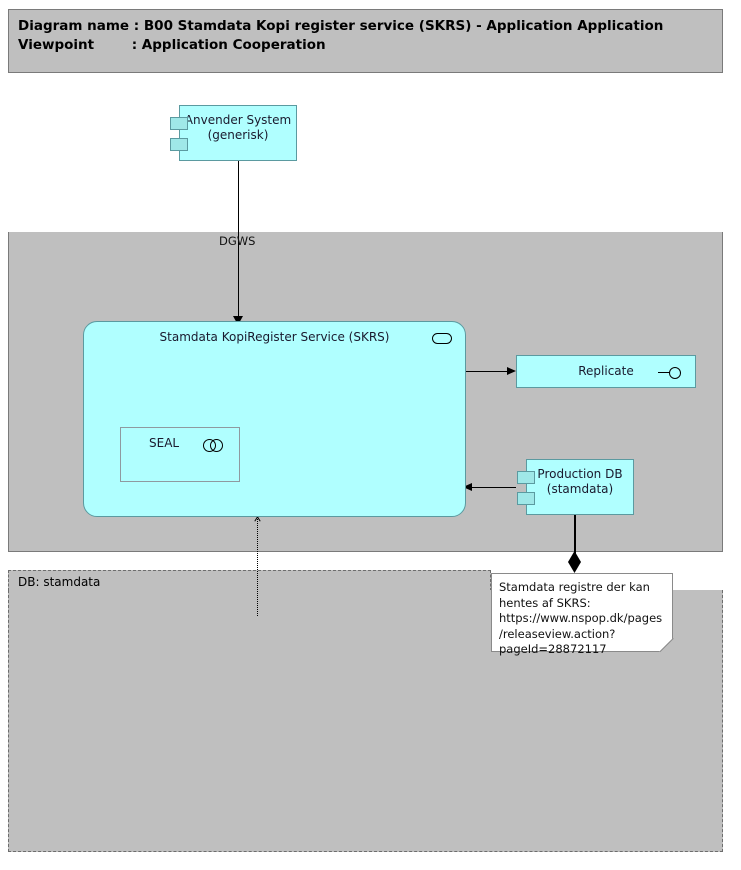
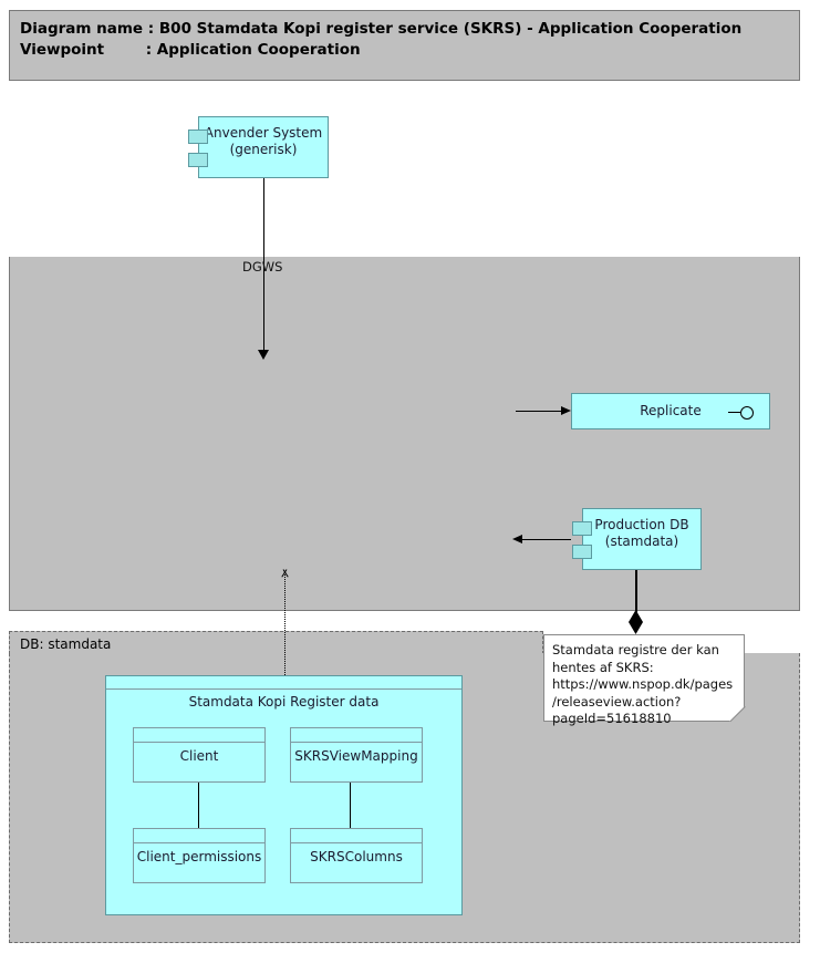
- Diagram name : B00 Stamdata Kopi register service (SKRS) - Application Application
+ Diagram name : B00 Stamdata Kopi register service (SKRS) - Application Cooperation
  Viewpoint : Application Cooperation
  DB: stamdata
  DGWS
  Anvender System
  (generisk)
- Stamdata KopiRegister Service (SKRS)
- SEAL
  Replicate
  Production DB
  (stamdata)
- Stamdata registre der kan hentes af SKRS: https://www.nspop.dk/pages/releaseview.action?pageId=28872117
+ Stamdata registre der kan hentes af SKRS: https://www.nspop.dk/pages/releaseview.action?pageId=51618810
+ Stamdata Kopi Register data
+ Client
+ SKRSViewMapping
+ Client_permissions
+ SKRSColumns
